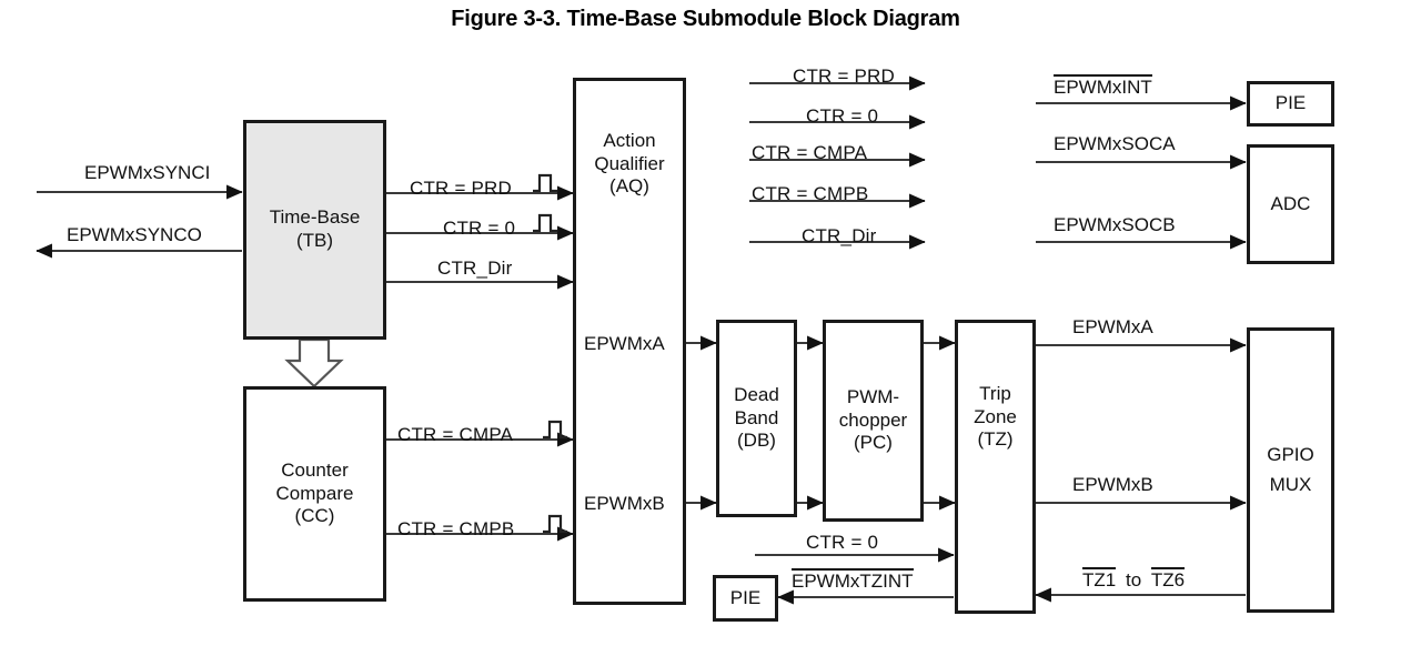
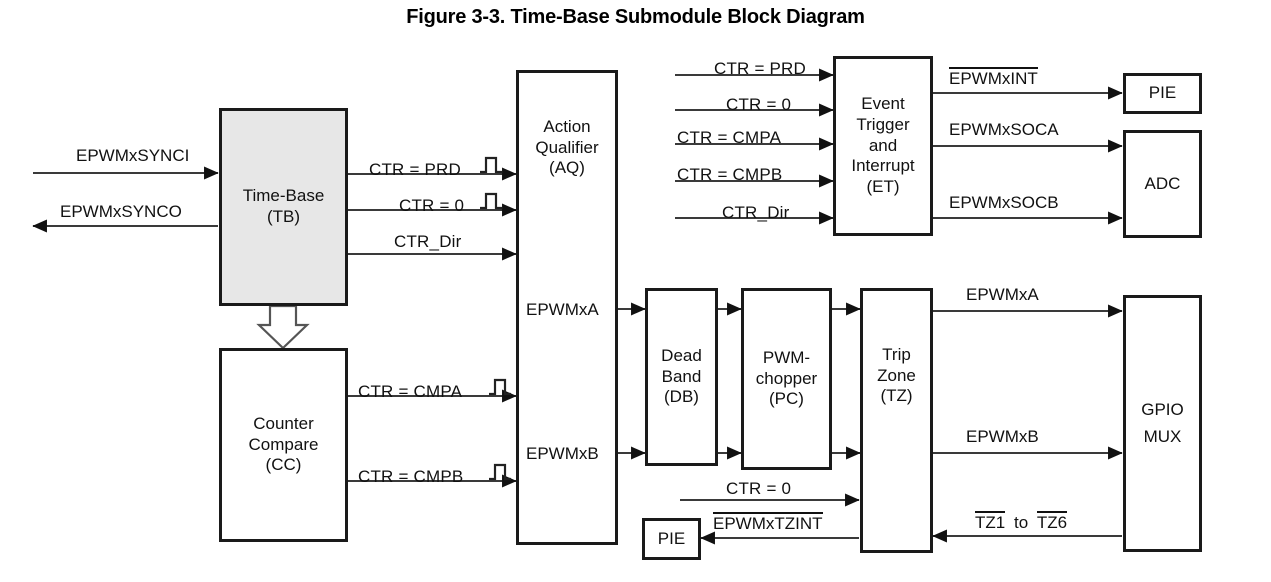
  Figure 3-3. Time-Base Submodule Block Diagram
  Time-Base
  (TB)
  Counter
  Compare
  (CC)
  Action
  Qualifier
  (AQ)
+ Event
+ Trigger
+ and
+ Interrupt
+ (ET)
  Dead
  Band
  (DB)
  PWM-
  chopper
  (PC)
  Trip
  Zone
  (TZ)
  PIE
  ADC
  GPIO
  MUX
  PIE
  EPWMxSYNCI
  EPWMxSYNCO
  CTR = PRD
  CTR = 0
  CTR_Dir
  CTR = CMPA
  CTR = CMPB
  CTR = PRD
  CTR = 0
  CTR = CMPA
  CTR = CMPB
  CTR_Dir
  EPWMxINT
  EPWMxSOCA
  EPWMxSOCB
  EPWMxA
  EPWMxB
  EPWMxA
  EPWMxB
  CTR = 0
  EPWMxTZINT
  TZ1 to TZ6
